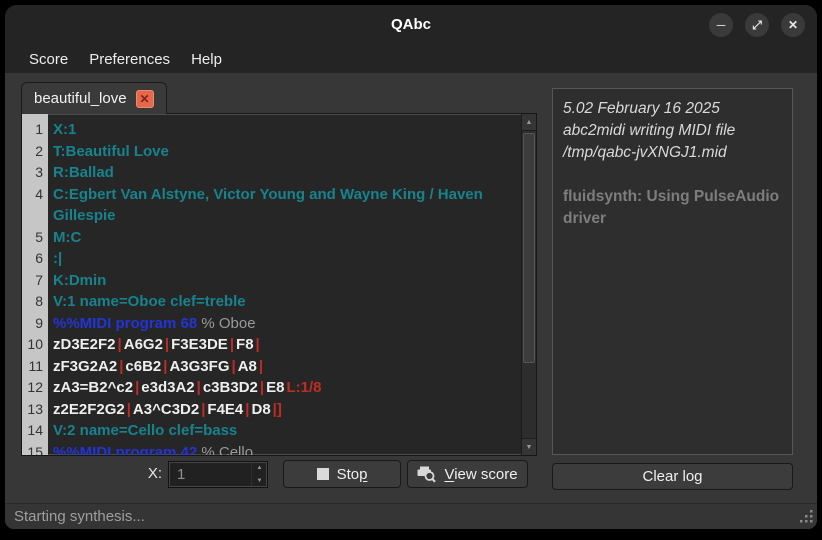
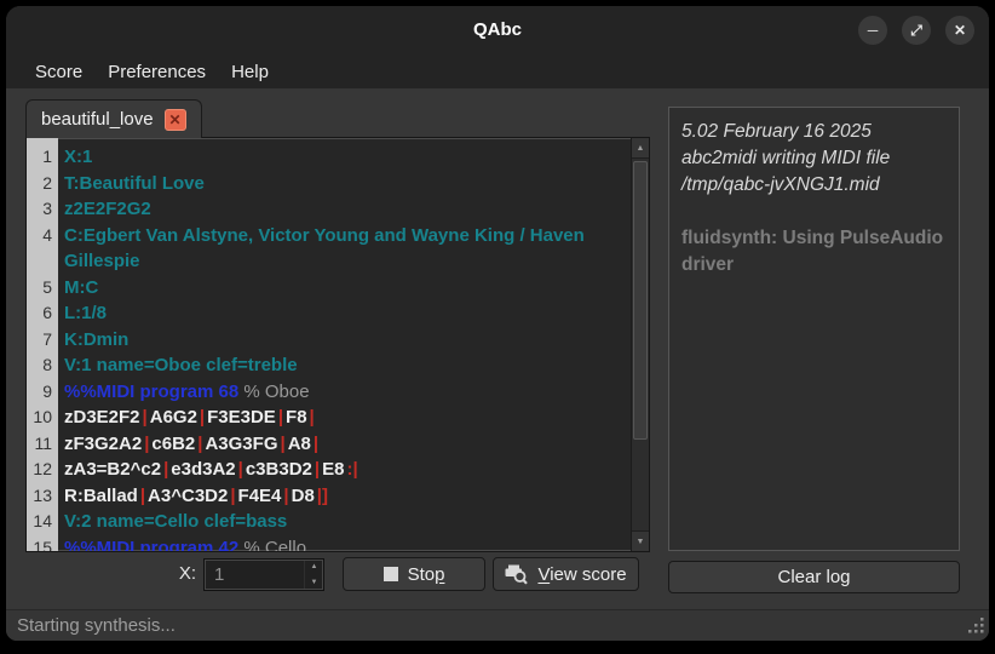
  QAbc
  ─
  ⤢
  ✕
  Score
  Preferences
  Help
  beautiful_love
  ✕
  1
  X:1
  2
  T:Beautiful Love
  3
- R:Ballad
+ z2E2F2G2
  4
  C:Egbert Van Alstyne, Victor Young and Wayne King / Haven Gillespie
  5
  M:C
  6
- :|
+ L:1/8
  7
  K:Dmin
  8
  V:1 name=Oboe clef=treble
  9
  %%MIDI program 68 % Oboe
  10
  zD3E2F2|A6G2|F3E3DE|F8|
  11
  zF3G2A2|c6B2|A3G3FG|A8|
  12
- zA3=B2^c2|e3d3A2|c3B3D2|E8L:1/8
+ zA3=B2^c2|e3d3A2|c3B3D2|E8:|
  13
- z2E2F2G2|A3^C3D2|F4E4|D8|]
+ R:Ballad|A3^C3D2|F4E4|D8|]
  14
  V:2 name=Cello clef=bass
  15
  %%MIDI program 42 % Cello
  X:
  1
  Stop
  View score
  5.02 February 16 2025 abc2midi writing MIDI file /tmp/qabc-jvXNGJ1.mid
  fluidsynth: Using PulseAudio driver
  Clear log
  Starting synthesis...
